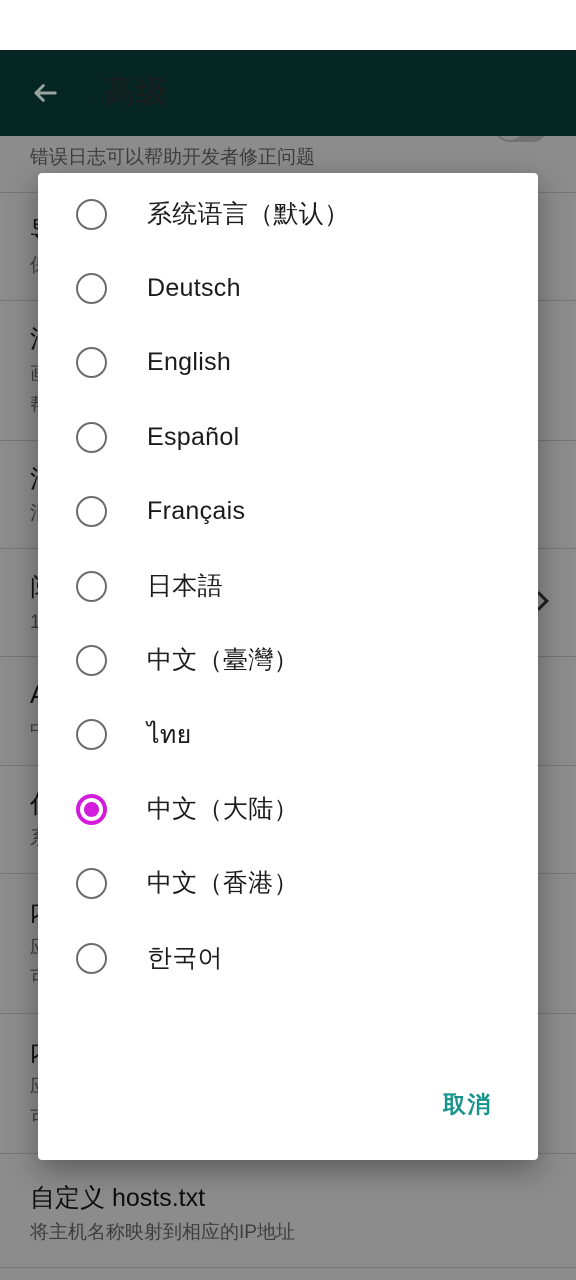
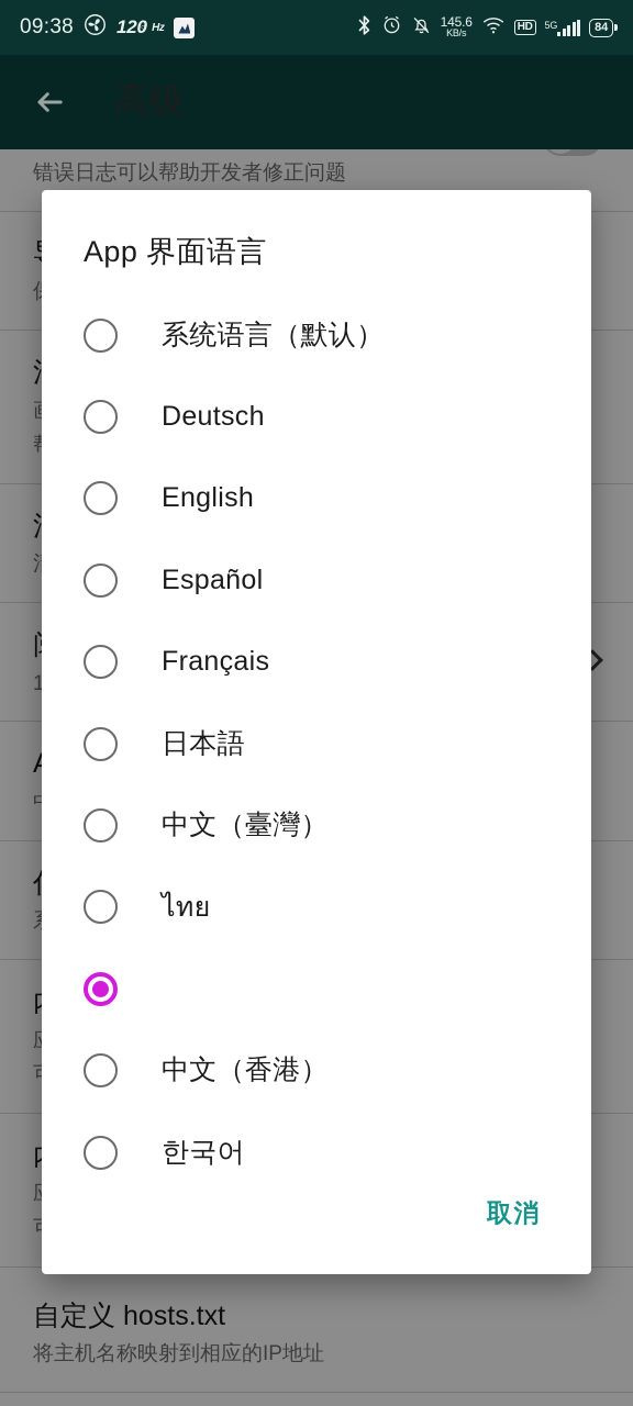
+ 09:38
+ 120
+ ○ Hz
+ 145.6
+ KB/s
+ HD
+ 5G
+ 84
  错误日志可以帮助开发者修正问题
  自定义 hosts.txt
  将主机名称映射到相应的IP地址
+ App 界面语言
  系统语言（默认）
  Deutsch
  English
  Español
  Français
  日本語
  中文（臺灣）
  ไทย
- 中文（大陆）
  中文（香港）
  한국어
  取消
